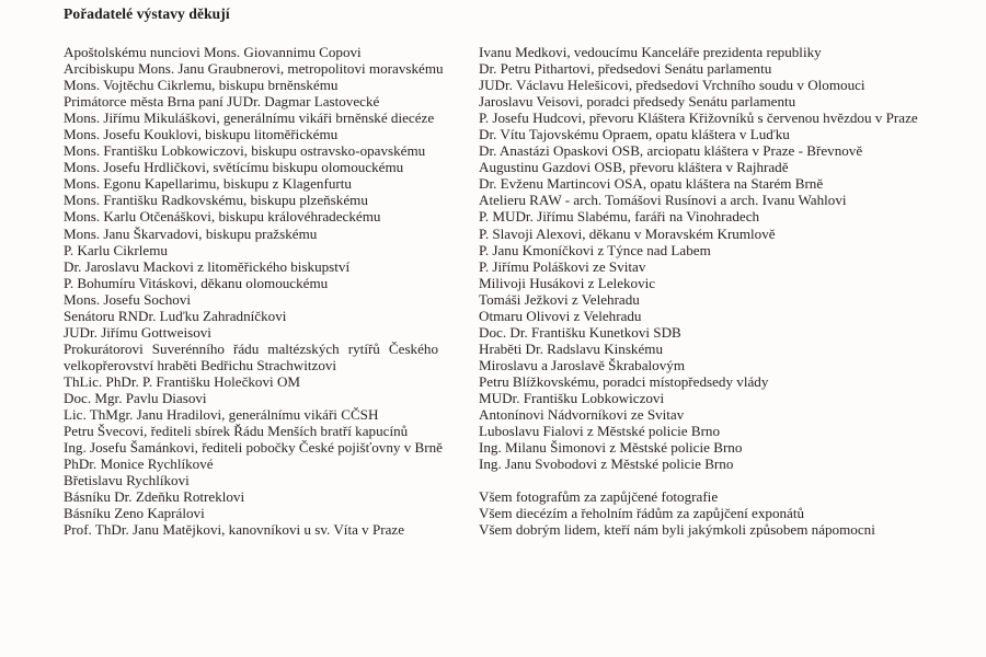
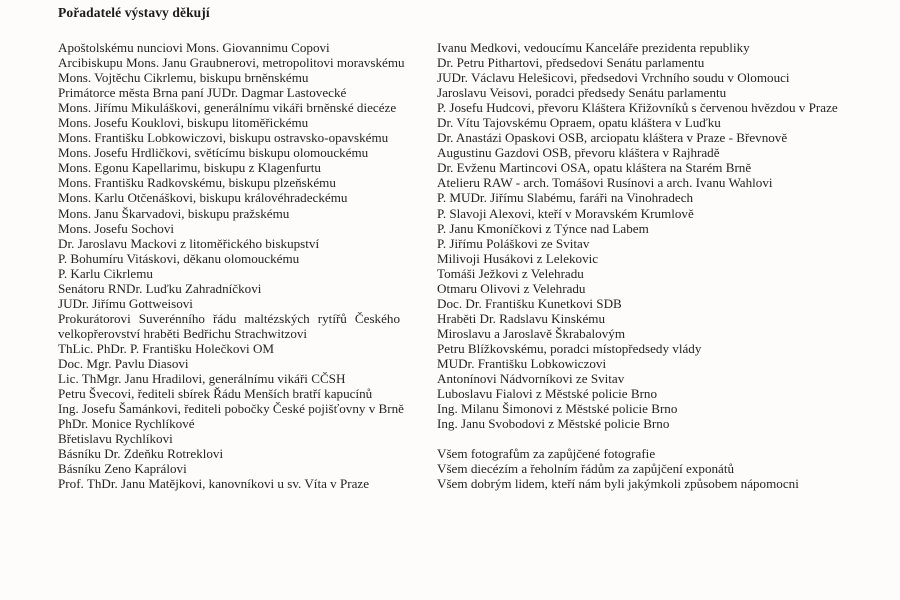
  Pořadatelé výstavy děkují
  Apoštolskému nunciovi Mons. Giovannimu Copovi
  Arcibiskupu Mons. Janu Graubnerovi, metropolitovi moravskému
  Mons. Vojtěchu Cikrlemu, biskupu brněnskému
  Primátorce města Brna paní JUDr. Dagmar Lastovecké
  Mons. Jiřímu Mikuláškovi, generálnímu vikáři brněnské diecéze
  Mons. Josefu Kouklovi, biskupu litoměřickému
  Mons. Františku Lobkowiczovi, biskupu ostravsko-opavskému
  Mons. Josefu Hrdličkovi, světícímu biskupu olomouckému
  Mons. Egonu Kapellarimu, biskupu z Klagenfurtu
  Mons. Františku Radkovskému, biskupu plzeňskému
  Mons. Karlu Otčenáškovi, biskupu královéhradeckému
  Mons. Janu Škarvadovi, biskupu pražskému
- P. Karlu Cikrlemu
+ Mons. Josefu Sochovi
  Dr. Jaroslavu Mackovi z litoměřického biskupství
  P. Bohumíru Vitáskovi, děkanu olomouckému
- Mons. Josefu Sochovi
+ P. Karlu Cikrlemu
  Senátoru RNDr. Luďku Zahradníčkovi
  JUDr. Jiřímu Gottweisovi
  Prokurátorovi Suverénního řádu maltézských rytířů Českého velkopřerovství hraběti Bedřichu Strachwitzovi
  ThLic. PhDr. P. Františku Holečkovi OM
  Doc. Mgr. Pavlu Diasovi
  Lic. ThMgr. Janu Hradilovi, generálnímu vikáři CČSH
  Petru Švecovi, řediteli sbírek Řádu Menších bratří kapucínů
  Ing. Josefu Šamánkovi, řediteli pobočky České pojišťovny v Brně
  PhDr. Monice Rychlíkové
  Břetislavu Rychlíkovi
  Básníku Dr. Zdeňku Rotreklovi
  Básníku Zeno Kaprálovi
  Prof. ThDr. Janu Matějkovi, kanovníkovi u sv. Víta v Praze
  Ivanu Medkovi, vedoucímu Kanceláře prezidenta republiky
  Dr. Petru Pithartovi, předsedovi Senátu parlamentu
  JUDr. Václavu Helešicovi, předsedovi Vrchního soudu v Olomouci
  Jaroslavu Veisovi, poradci předsedy Senátu parlamentu
  P. Josefu Hudcovi, převoru Kláštera Křižovníků s červenou hvězdou v Praze
  Dr. Vítu Tajovskému Opraem, opatu kláštera v Luďku
  Dr. Anastázi Opaskovi OSB, arciopatu kláštera v Praze - Břevnově
  Augustinu Gazdovi OSB, převoru kláštera v Rajhradě
  Dr. Evženu Martincovi OSA, opatu kláštera na Starém Brně
  Atelieru RAW - arch. Tomášovi Rusínovi a arch. Ivanu Wahlovi
  P. MUDr. Jiřímu Slabému, faráři na Vinohradech
- P. Slavoji Alexovi, děkanu v Moravském Krumlově
+ P. Slavoji Alexovi, kteří v Moravském Krumlově
  P. Janu Kmoníčkovi z Týnce nad Labem
  P. Jiřímu Poláškovi ze Svitav
  Milivoji Husákovi z Lelekovic
  Tomáši Ježkovi z Velehradu
  Otmaru Olivovi z Velehradu
  Doc. Dr. Františku Kunetkovi SDB
  Hraběti Dr. Radslavu Kinskému
  Miroslavu a Jaroslavě Škrabalovým
  Petru Blížkovskému, poradci místopředsedy vlády
  MUDr. Františku Lobkowiczovi
  Antonínovi Nádvorníkovi ze Svitav
  Luboslavu Fialovi z Městské policie Brno
  Ing. Milanu Šimonovi z Městské policie Brno
  Ing. Janu Svobodovi z Městské policie Brno
  Všem fotografům za zapůjčené fotografie
  Všem diecézím a řeholním řádům za zapůjčení exponátů
  Všem dobrým lidem, kteří nám byli jakýmkoli způsobem nápomocni
